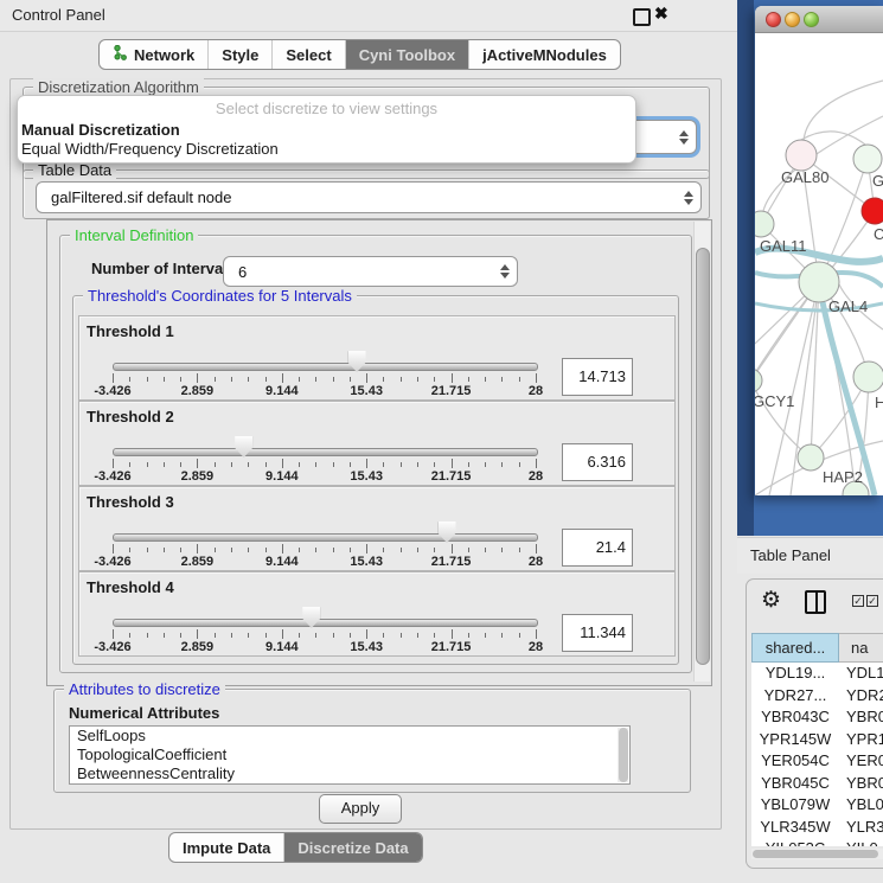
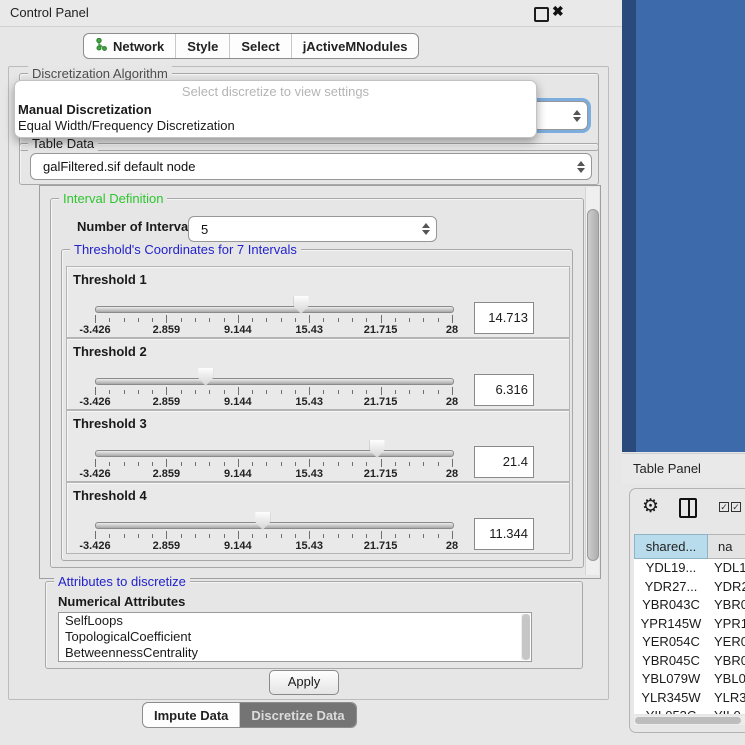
  Control Panel
  ✖
  Network
  Style
  Select
- Cyni Toolbox
  jActiveMNodules
  Discretization Algorithm
  Table Data
  galFiltered.sif default node
  Interval Definition
  Number of Interva
- 6
+ 5
- Threshold's Coordinates for 5 Intervals
+ Threshold's Coordinates for 7 Intervals
  Threshold 1
  -3.426
  2.859
  9.144
  15.43
  21.715
  28
  14.713
  Threshold 2
  -3.426
  2.859
  9.144
  15.43
  21.715
  28
  6.316
  Threshold 3
  -3.426
  2.859
  9.144
  15.43
  21.715
  28
  21.4
  Threshold 4
  -3.426
  2.859
  9.144
  15.43
  21.715
  28
  11.344
  Attributes to discretize
  Numerical Attributes
  SelfLoops
  TopologicalCoefficient
  BetweennessCentrality
  Apply
  Select discretize to view settings
  Manual Discretization
  Equal Width/Frequency Discretization
  Impute Data
  Discretize Data
- GAL80
- G
- C
- GAL11
- GAL4
- GCY1
- H
- HAP2
  Table Panel
  ⚙
  ✓
  ✓
  shared...
  na
  YDL19...
  YDL1
  YDR27...
  YDR
  YBR043C
  YBR0
  YPR145W
  YPR1
  YER054C
  YER0
  YBR045C
  YBR0
  YBL079W
  YBL0
  YLR345W
  YLR3
